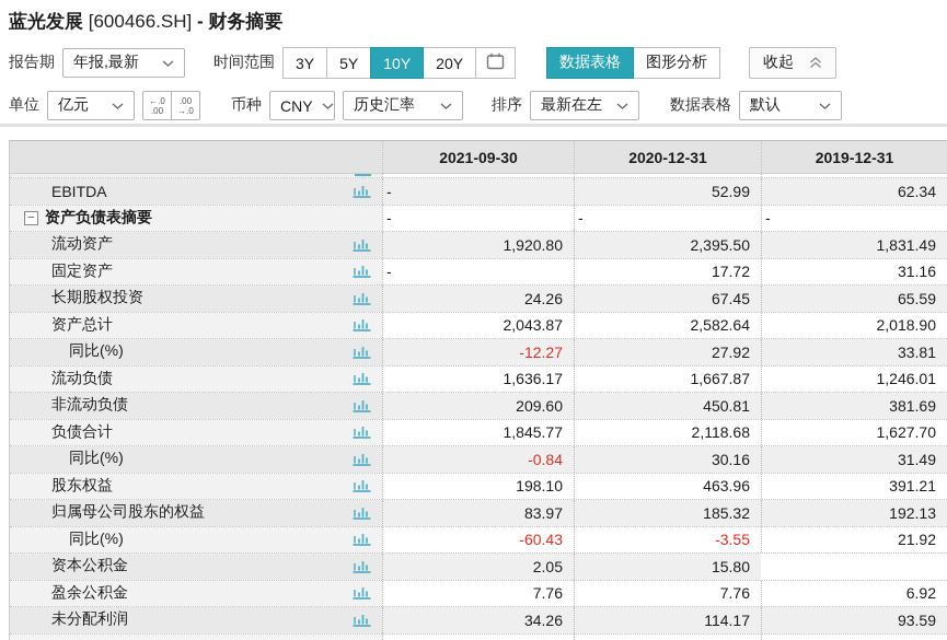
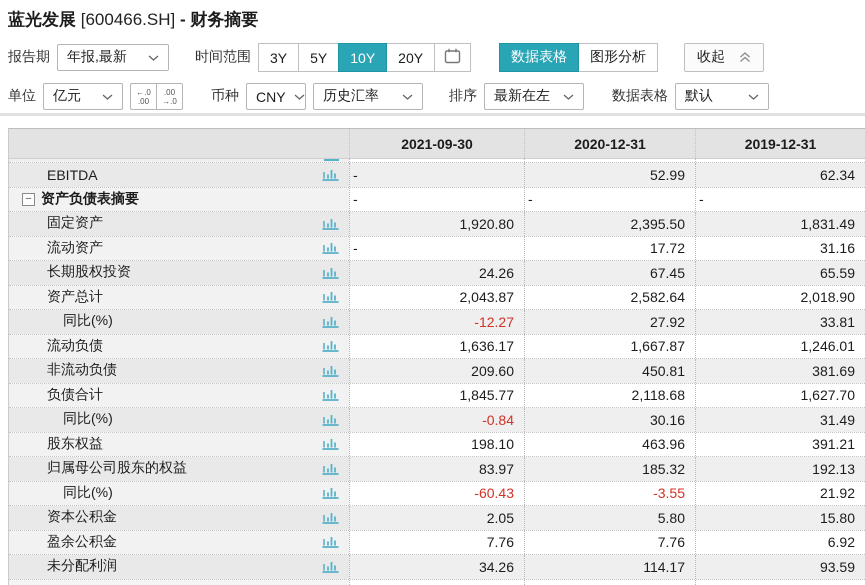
  蓝光发展 [600466.SH] - 财务摘要
  报告期
  年报,最新
  时间范围
  3Y
  5Y
  10Y
  20Y
  数据表格
  图形分析
  收起
  单位
  亿元
  ←.0
  .00
  .00
  →.0
  币种
  CNY
  历史汇率
  排序
  最新在左
  数据表格
  默认
  2021-09-30
  2020-12-31
  2019-12-31
  EBITDA
  -
  52.99
  62.34
  −
  资产负债表摘要
  -
  -
  -
- 流动资产
+ 固定资产
  1,920.80
  2,395.50
  1,831.49
- 固定资产
+ 流动资产
  -
  17.72
  31.16
  长期股权投资
  24.26
  67.45
  65.59
  资产总计
  2,043.87
  2,582.64
  2,018.90
  同比(%)
  -12.27
  27.92
  33.81
  流动负债
  1,636.17
  1,667.87
  1,246.01
  非流动负债
  209.60
  450.81
  381.69
  负债合计
  1,845.77
  2,118.68
  1,627.70
  同比(%)
  -0.84
  30.16
  31.49
  股东权益
  198.10
  463.96
  391.21
  归属母公司股东的权益
  83.97
  185.32
  192.13
  同比(%)
  -60.43
  -3.55
  21.92
  资本公积金
  2.05
+ 5.80
  15.80
  盈余公积金
  7.76
  7.76
  6.92
  未分配利润
  34.26
  114.17
  93.59
